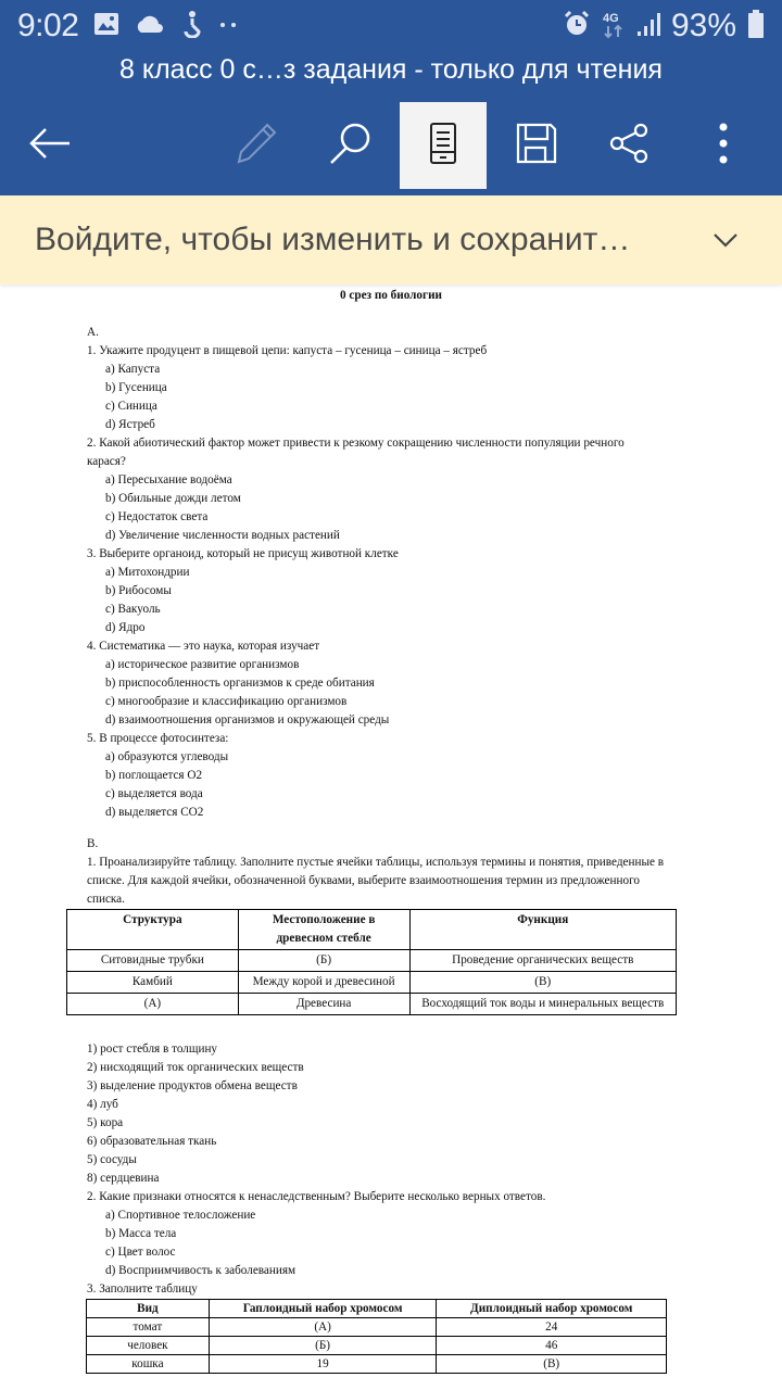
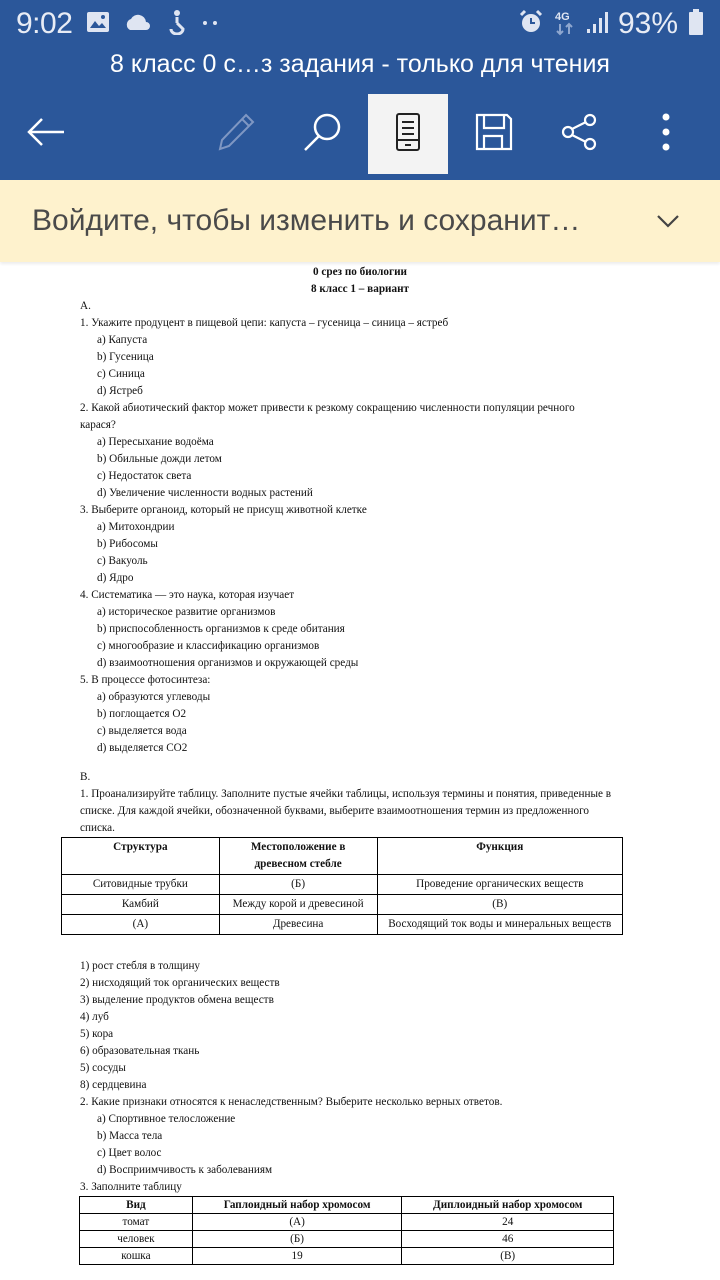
  9:02
  4G
  93%
  8 класс 0 с…з задания - только для чтения
  Войдите, чтобы изменить и сохранит…
  0 срез по биологии
+ 8 класс 1 – вариант
  А.
  1. Укажите продуцент в пищевой цепи: капуста – гусеница – синица – ястреб
  a) Капуста
  b) Гусеница
  c) Синица
  d) Ястреб
  2. Какой абиотический фактор может привести к резкому сокращению численности популяции речного
  карася?
  a) Пересыхание водоёма
  b) Обильные дожди летом
  c) Недостаток света
  d) Увеличение численности водных растений
  3. Выберите органоид, который не присущ животной клетке
  a) Митохондрии
  b) Рибосомы
  c) Вакуоль
  d) Ядро
  4. Систематика — это наука, которая изучает
  a) историческое развитие организмов
  b) приспособленность организмов к среде обитания
  c) многообразие и классификацию организмов
  d) взаимоотношения организмов и окружающей среды
  5. В процессе фотосинтеза:
  a) образуются углеводы
  b) поглощается O2
  c) выделяется вода
  d) выделяется CO2
  В.
  1. Проанализируйте таблицу. Заполните пустые ячейки таблицы, используя термины и понятия, приведенные в
  списке. Для каждой ячейки, обозначенной буквами, выберите взаимоотношения термин из предложенного
  списка.
  Структура	Местоположение в древесном стебле	Функция
  Ситовидные трубки	(Б)	Проведение органических веществ
  Камбий	Между корой и древесиной	(В)
  (А)	Древесина	Восходящий ток воды и минеральных веществ
  1) рост стебля в толщину
  2) нисходящий ток органических веществ
  3) выделение продуктов обмена веществ
  4) луб
  5) кора
  6) образовательная ткань
  5) сосуды
  8) сердцевина
  2. Какие признаки относятся к ненаследственным? Выберите несколько верных ответов.
  a) Спортивное телосложение
  b) Масса тела
  c) Цвет волос
  d) Восприимчивость к заболеваниям
  3. Заполните таблицу
  Вид	Гаплоидный набор хромосом	Диплоидный набор хромосом
  томат	(А)	24
  человек	(Б)	46
  кошка	19	(В)
